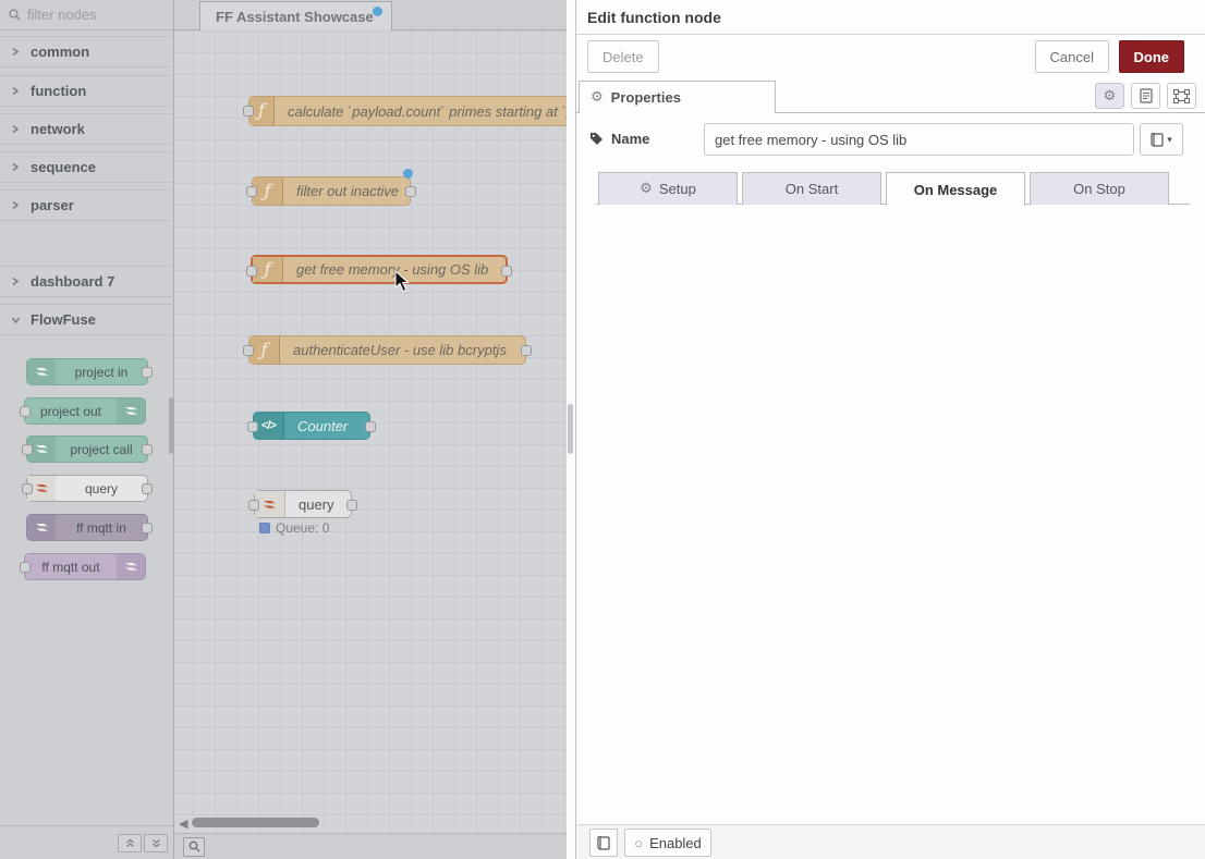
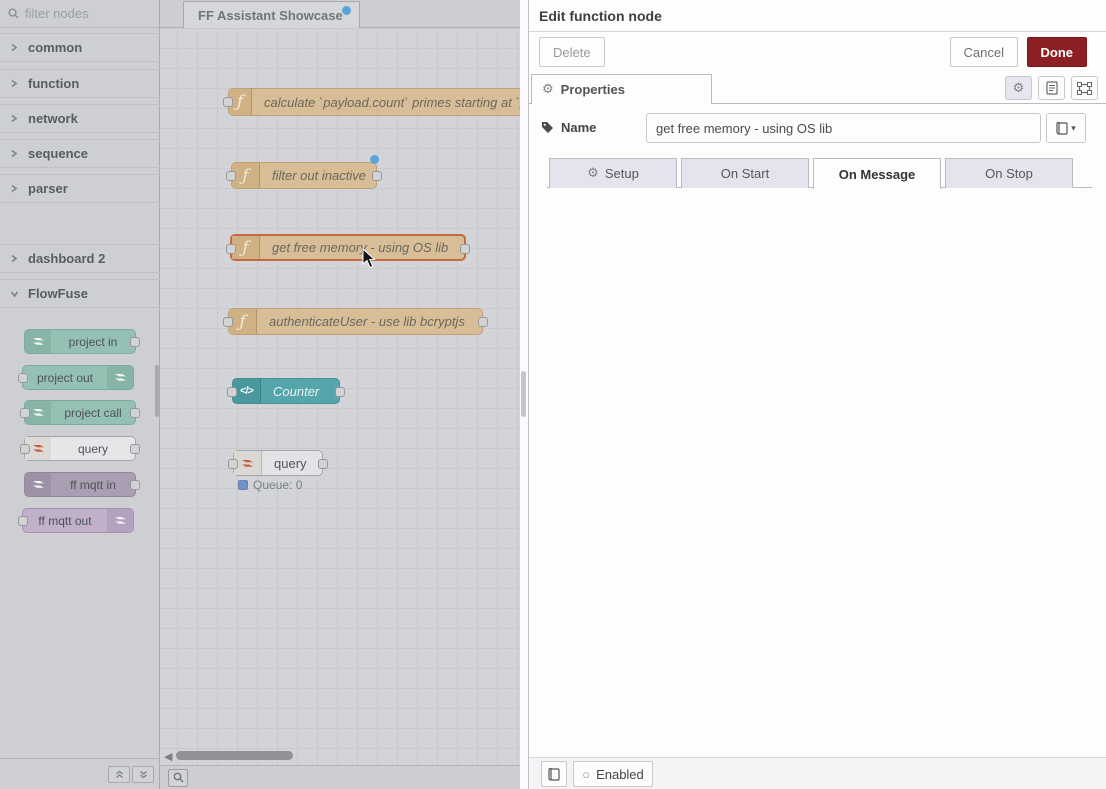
  filter nodes
  common
  function
  network
  sequence
  parser
- dashboard 7
+ dashboard 2
  FlowFuse
  project in
  project out
  project call
  query
  ff mqtt in
  ff mqtt out
  FF Assistant Showcase
  ƒ
  calculate `payload.count` primes starting at `
  ƒ
  filter out inactive
  ƒ
  get free memory - using OS lib
  ƒ
  authenticateUser - use lib bcryptjs
  </>
  Counter
  query
  Queue: 0
  ◀
  Edit function node
  Delete
  Cancel
  Done
  ⚙
  Properties
  ⚙
  Name
  get free memory - using OS lib
  ▾
  ⚙
  Setup
  On Start
  On Message
  On Stop
  ○
  Enabled
